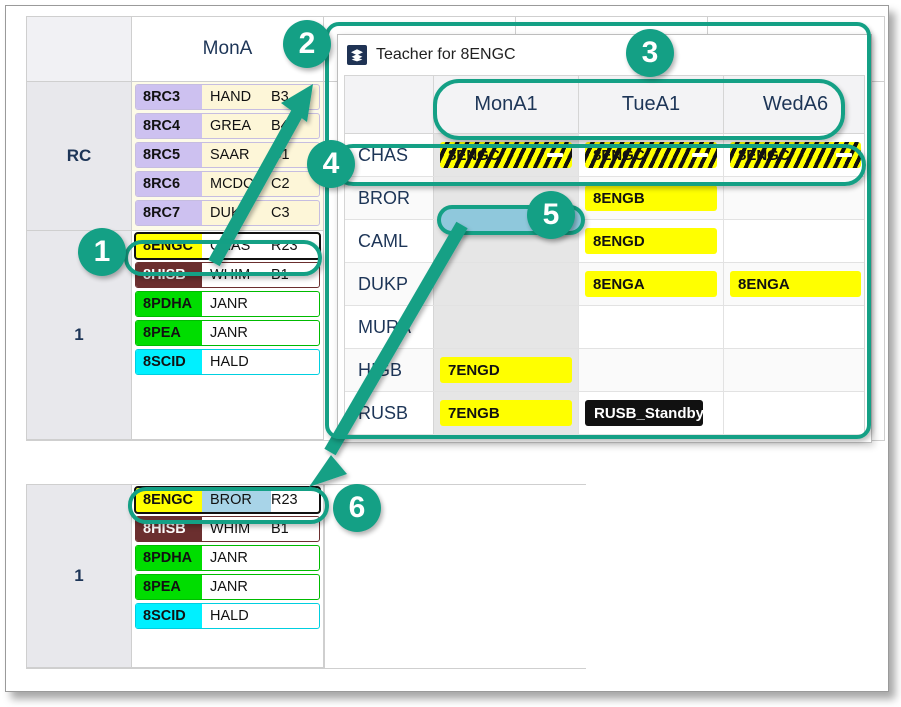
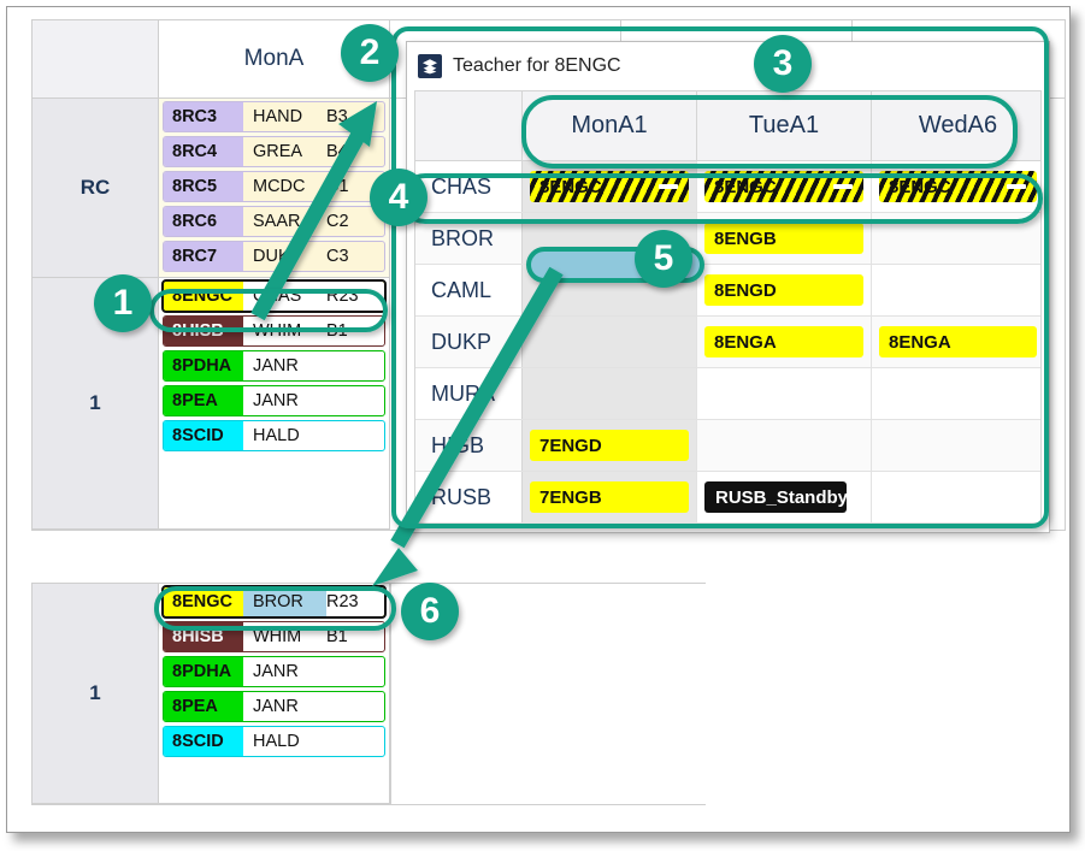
  MonA
  RC
  1
  8RC3
  HAND
  B3
  8RC4
  GREA
  8RC5
- SAAR
+ MCDC
  8RC6
- MCDC
+ SAAR
  C2
  8RC7
  C3
  8ENGC
  CAS
  R23
  8HISB
  WHIM
  B1
  8PDHA
  JANR
  8PEA
  JANR
  8SCID
  HALD
  1
  8ENGC
  BROR
  R23
  8HISB
  WHIM
  B1
  8PDHA
  JANR
  8PEA
  JANR
  8SCID
  HALD
  Teacher for 8ENGC
  MonA1
  TueA1
  WedA6
  CHAS
  8ENGC
  8ENGC
  8ENGC
  BROR
  8ENGB
  CAML
  8ENGD
  DUKP
  8ENGA
  8ENGA
  MUR
  7ENGD
  RUSB
  7ENGB
  RUSB_Standby
  1
  2
  3
  4
  5
  6
